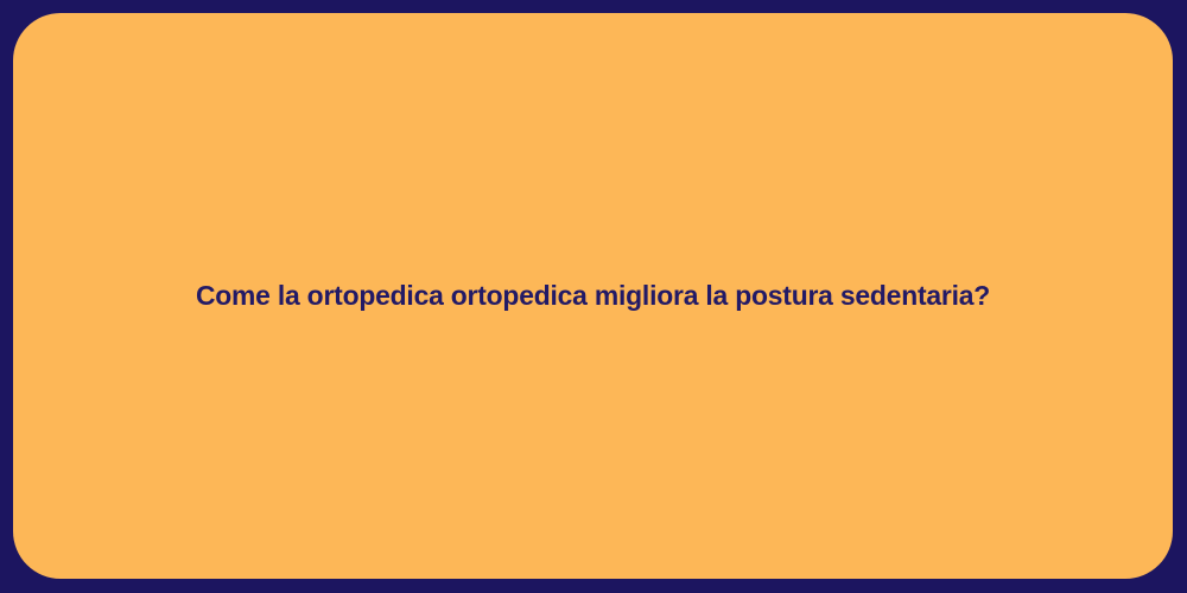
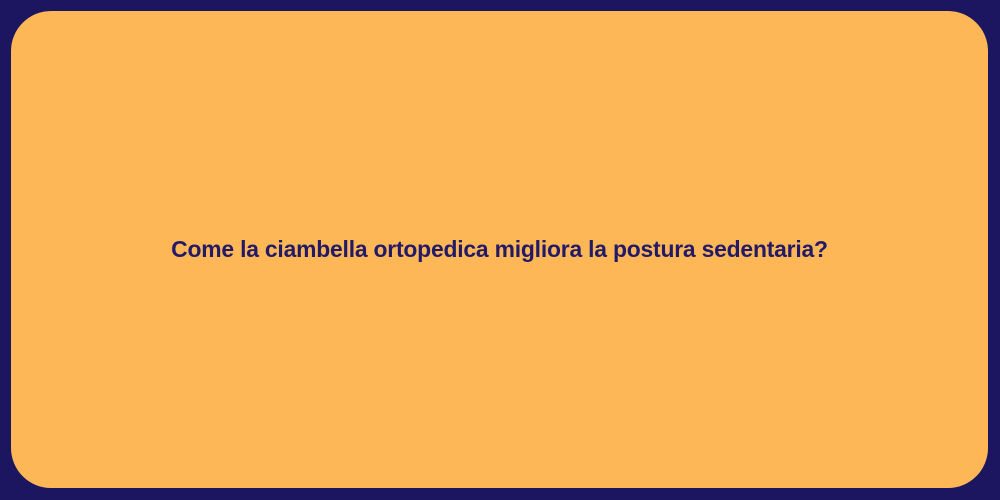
- Come la ortopedica ortopedica migliora la postura sedentaria?
+ Come la ciambella ortopedica migliora la postura sedentaria?
